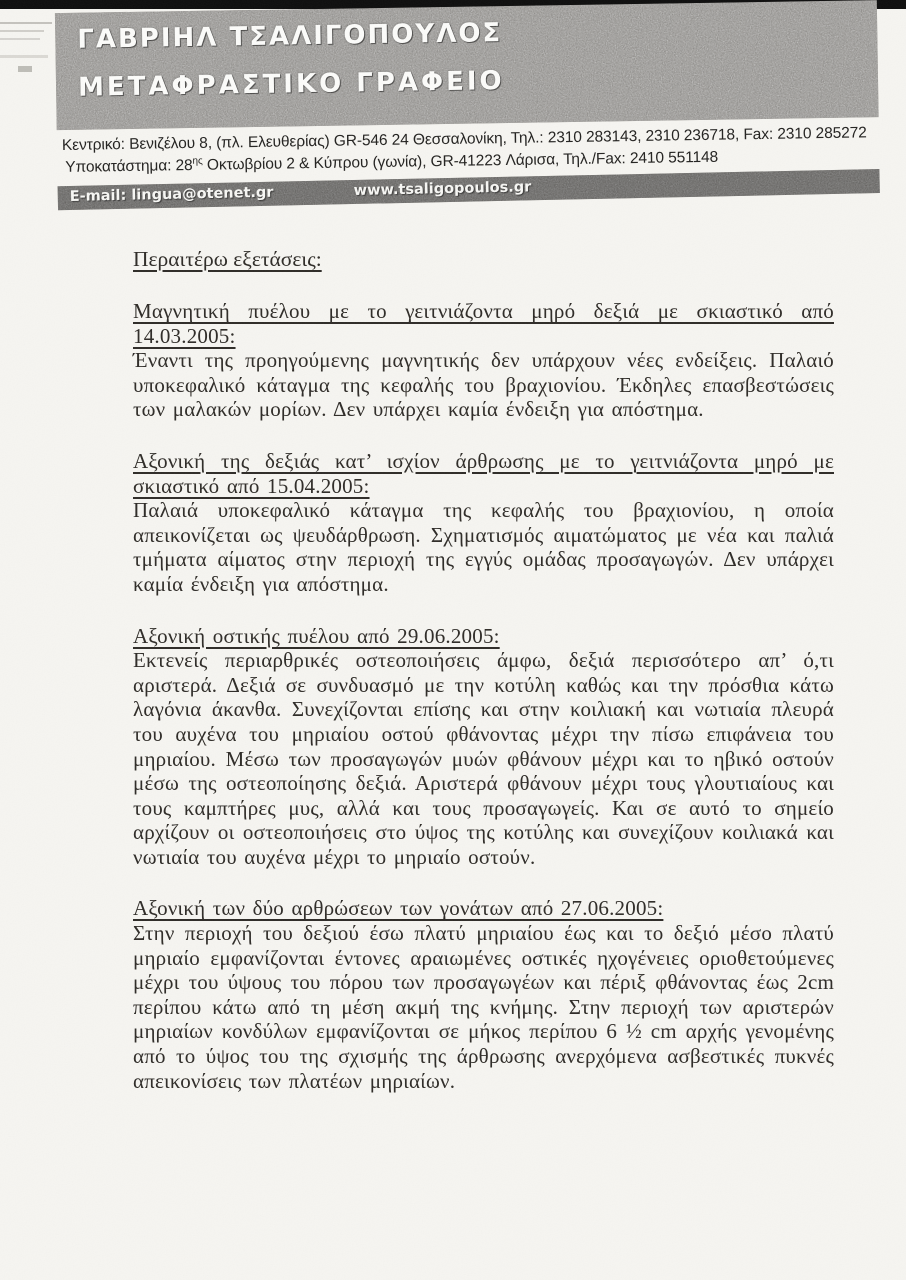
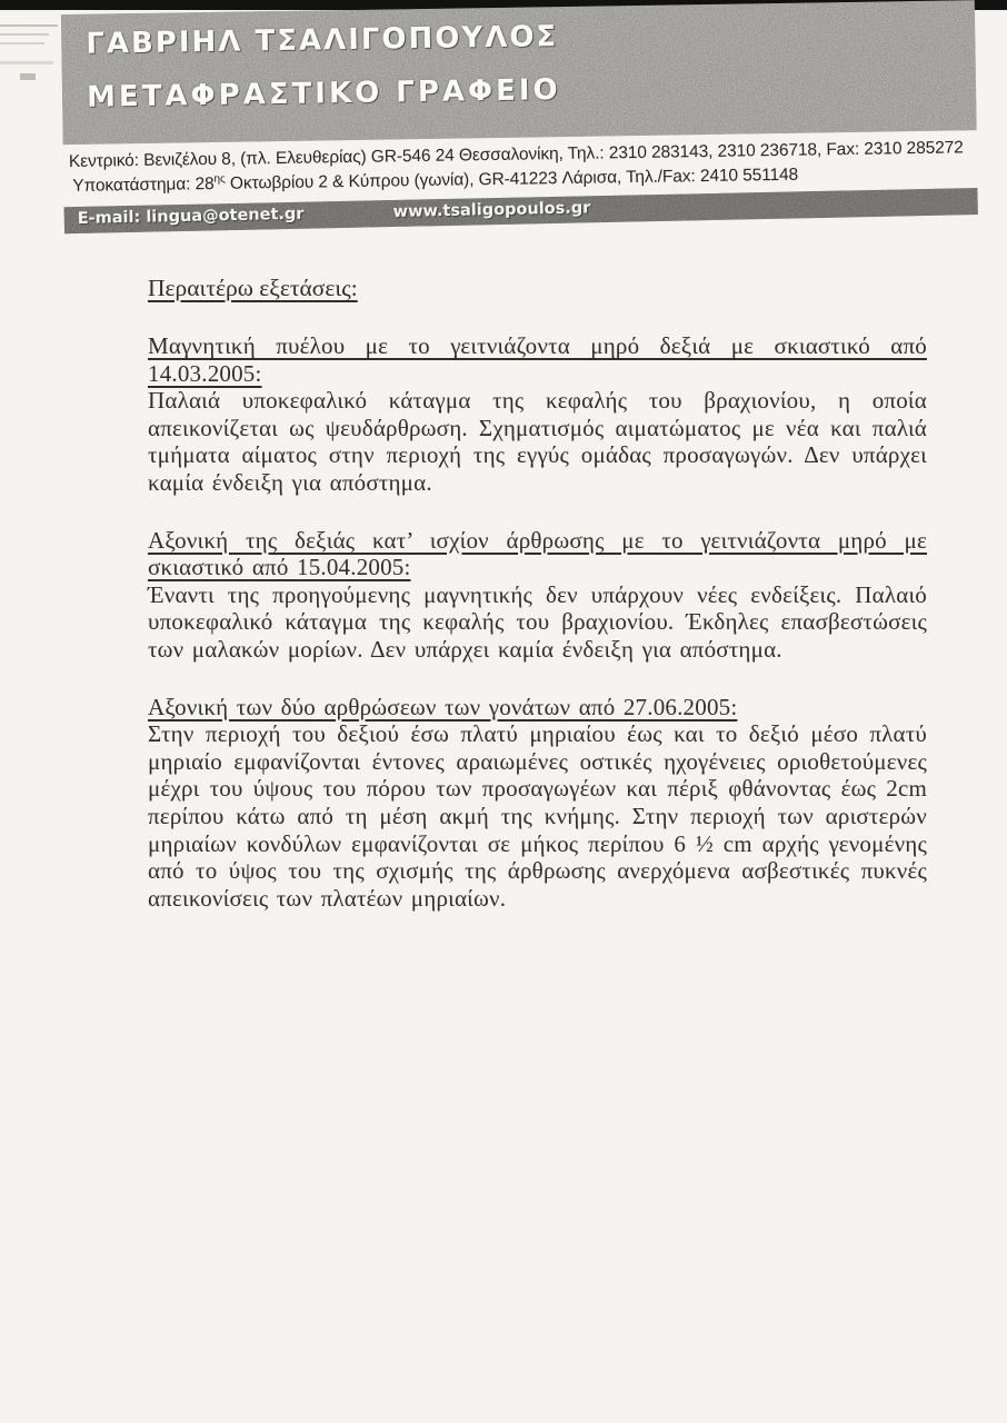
  ΓΑΒΡΙΗΛ ΤΣΑΛΙΓΟΠΟΥΛΟΣ
  ΜΕΤΑΦΡΑΣΤΙΚΟ ΓΡΑΦΕΙΟ
  Κεντρικό: Βενιζέλου 8, (πλ. Ελευθερίας) GR-546 24 Θεσσαλονίκη, Τηλ.: 2310 283143, 2310 236718, Fax: 2310 285272
  Υποκατάστημα: 28ης Οκτωβρίου 2 & Κύπρου (γωνία), GR-41223 Λάρισα, Τηλ./Fax: 2410 551148
  E-mail: lingua@otenet.gr
  www.tsaligopoulos.gr
  Περαιτέρω εξετάσεις:
  Μαγνητική πυέλου με το γειτνιάζοντα μηρό δεξιά με σκιαστικό από 14.03.2005:
- Έναντι της προηγούμενης μαγνητικής δεν υπάρχουν νέες ενδείξεις. Παλαιό υποκεφαλικό κάταγμα της κεφαλής του βραχιονίου. Έκδηλες επασβεστώσεις των μαλακών μορίων. Δεν υπάρχει καμία ένδειξη για απόστημα.
+ Παλαιά υποκεφαλικό κάταγμα της κεφαλής του βραχιονίου, η οποία απεικονίζεται ως ψευδάρθρωση. Σχηματισμός αιματώματος με νέα και παλιά τμήματα αίματος στην περιοχή της εγγύς ομάδας προσαγωγών. Δεν υπάρχει καμία ένδειξη για απόστημα.
  Αξονική της δεξιάς κατ’ ισχίον άρθρωσης με το γειτνιάζοντα μηρό με σκιαστικό από 15.04.2005:
- Παλαιά υποκεφαλικό κάταγμα της κεφαλής του βραχιονίου, η οποία απεικονίζεται ως ψευδάρθρωση. Σχηματισμός αιματώματος με νέα και παλιά τμήματα αίματος στην περιοχή της εγγύς ομάδας προσαγωγών. Δεν υπάρχει καμία ένδειξη για απόστημα.
+ Έναντι της προηγούμενης μαγνητικής δεν υπάρχουν νέες ενδείξεις. Παλαιό υποκεφαλικό κάταγμα της κεφαλής του βραχιονίου. Έκδηλες επασβεστώσεις των μαλακών μορίων. Δεν υπάρχει καμία ένδειξη για απόστημα.
- Αξονική οστικής πυέλου από 29.06.2005:
- Εκτενείς περιαρθρικές οστεοποιήσεις άμφω, δεξιά περισσότερο απ’ ό,τι αριστερά. Δεξιά σε συνδυασμό με την κοτύλη καθώς και την πρόσθια κάτω λαγόνια άκανθα. Συνεχίζονται επίσης και στην κοιλιακή και νωτιαία πλευρά του αυχένα του μηριαίου οστού φθάνοντας μέχρι την πίσω επιφάνεια του μηριαίου. Μέσω των προσαγωγών μυών φθάνουν μέχρι και το ηβικό οστούν μέσω της οστεοποίησης δεξιά. Αριστερά φθάνουν μέχρι τους γλουτιαίους και τους καμπτήρες μυς, αλλά και τους προσαγωγείς. Και σε αυτό το σημείο αρχίζουν οι οστεοποιήσεις στο ύψος της κοτύλης και συνεχίζουν κοιλιακά και νωτιαία του αυχένα μέχρι το μηριαίο οστούν.
  Αξονική των δύο αρθρώσεων των γονάτων από 27.06.2005:
  Στην περιοχή του δεξιού έσω πλατύ μηριαίου έως και το δεξιό μέσο πλατύ μηριαίο εμφανίζονται έντονες αραιωμένες οστικές ηχογένειες οριοθετούμενες μέχρι του ύψους του πόρου των προσαγωγέων και πέριξ φθάνοντας έως 2cm περίπου κάτω από τη μέση ακμή της κνήμης. Στην περιοχή των αριστερών μηριαίων κονδύλων εμφανίζονται σε μήκος περίπου 6 ½ cm αρχής γενομένης από το ύψος του της σχισμής της άρθρωσης ανερχόμενα ασβεστικές πυκνές απεικονίσεις των πλατέων μηριαίων.
